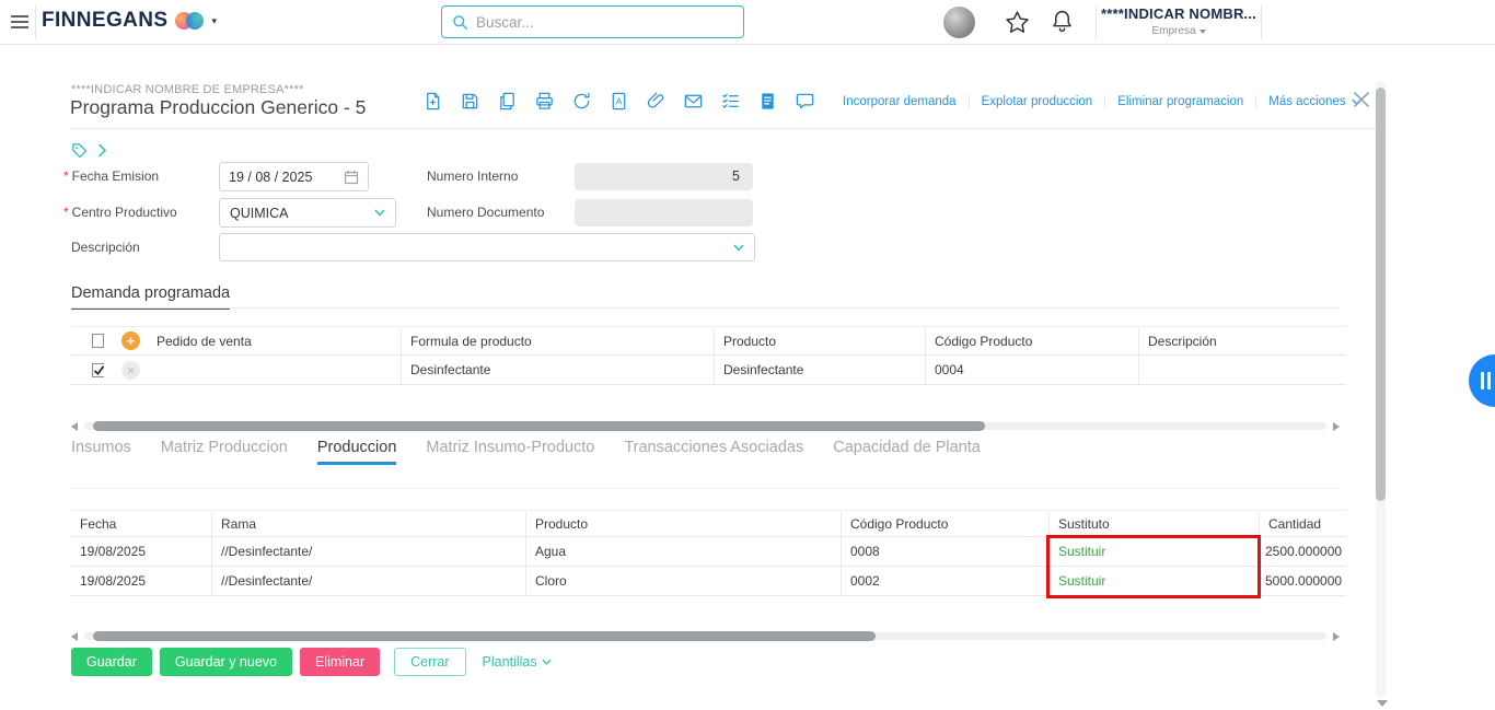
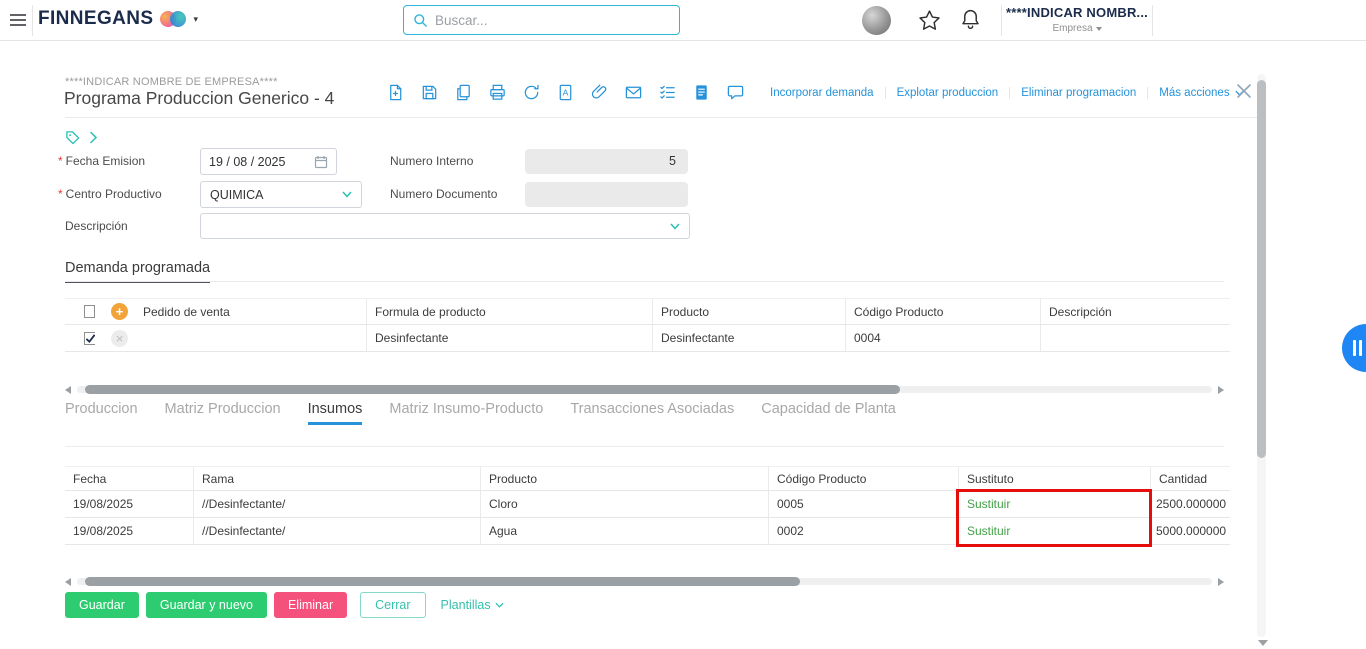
  FINNEGANS
  ▾
  Buscar...
  ****INDICAR NOMBR...
  Empresa
  ****INDICAR NOMBRE DE EMPRESA****
- Programa Produccion Generico - 5
+ Programa Produccion Generico - 4
  A
  Incorporar demanda
  Explotar produccion
  Eliminar programacion
  Más acciones
  Fecha Emision
  19 / 08 / 2025
  Numero Interno
  5
  Centro Productivo
  QUIMICA
  Numero Documento
  Descripción
  Demanda programada
  +
  Pedido de venta
  Formula de producto
  Producto
  Código Producto
  Descripción
  ×
  Desinfectante
  Desinfectante
  0004
- Insumos
+ Produccion
  Matriz Produccion
- Produccion
+ Insumos
  Matriz Insumo-Producto
  Transacciones Asociadas
  Capacidad de Planta
  Fecha
  Rama
  Producto
  Código Producto
  Sustituto
  Cantidad
  19/08/2025
  //Desinfectante/
- Agua
+ Cloro
- 0008
+ 0005
  Sustituir
  2500.000000
  19/08/2025
  //Desinfectante/
- Cloro
+ Agua
  0002
  Sustituir
  5000.000000
  Guardar
  Guardar y nuevo
  Eliminar
  Cerrar
  Plantillas
